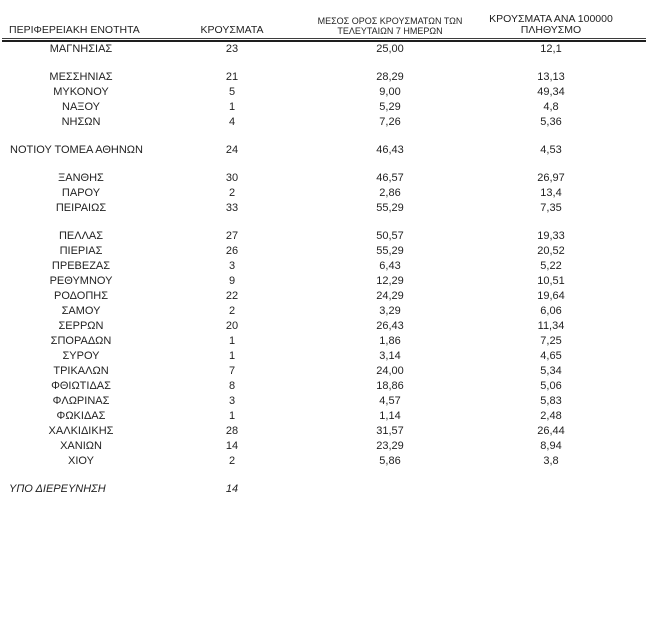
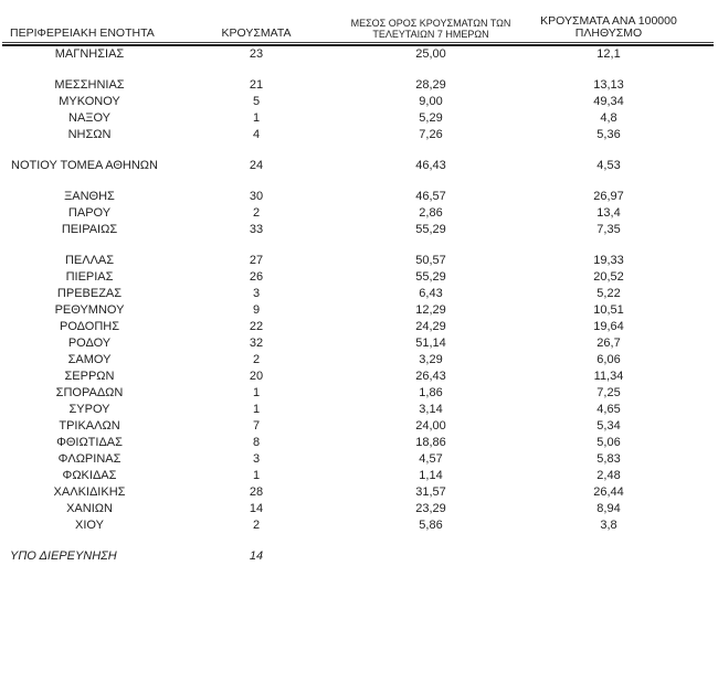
  ΠΕΡΙΦΕΡΕΙΑΚΗ ΕΝΟΤΗΤΑ	ΚΡΟΥΣΜΑΤΑ	ΜΕΣΟΣ ΟΡΟΣ ΚΡΟΥΣΜΑΤΩΝ ΤΩΝ ΤΕΛΕΥΤΑΙΩΝ 7 ΗΜΕΡΩΝ	ΚΡΟΥΣΜΑΤΑ ΑΝΑ 100000 ΠΛΗΘΥΣΜΟ
  ΜΑΓΝΗΣΙΑΣ	23	25,00	12,1
  ΜΕΣΣΗΝΙΑΣ	21	28,29	13,13
  ΜΥΚΟΝΟΥ	5	9,00	49,34
  ΝΑΞΟΥ	1	5,29	4,8
  ΝΗΣΩΝ	4	7,26	5,36
  ΝΟΤΙΟΥ ΤΟΜΕΑ ΑΘΗΝΩΝ	24	46,43	4,53
  ΞΑΝΘΗΣ	30	46,57	26,97
  ΠΑΡΟΥ	2	2,86	13,4
  ΠΕΙΡΑΙΩΣ	33	55,29	7,35
  ΠΕΛΛΑΣ	27	50,57	19,33
  ΠΙΕΡΙΑΣ	26	55,29	20,52
  ΠΡΕΒΕΖΑΣ	3	6,43	5,22
  ΡΕΘΥΜΝΟΥ	9	12,29	10,51
  ΡΟΔΟΠΗΣ	22	24,29	19,64
+ ΡΟΔΟΥ	32	51,14	26,7
  ΣΑΜΟΥ	2	3,29	6,06
  ΣΕΡΡΩΝ	20	26,43	11,34
  ΣΠΟΡΑΔΩΝ	1	1,86	7,25
  ΣΥΡΟΥ	1	3,14	4,65
  ΤΡΙΚΑΛΩΝ	7	24,00	5,34
  ΦΘΙΩΤΙΔΑΣ	8	18,86	5,06
  ΦΛΩΡΙΝΑΣ	3	4,57	5,83
  ΦΩΚΙΔΑΣ	1	1,14	2,48
  ΧΑΛΚΙΔΙΚΗΣ	28	31,57	26,44
  ΧΑΝΙΩΝ	14	23,29	8,94
  ΧΙΟΥ	2	5,86	3,8
  ΥΠΟ ΔΙΕΡΕΥΝΗΣΗ	14
